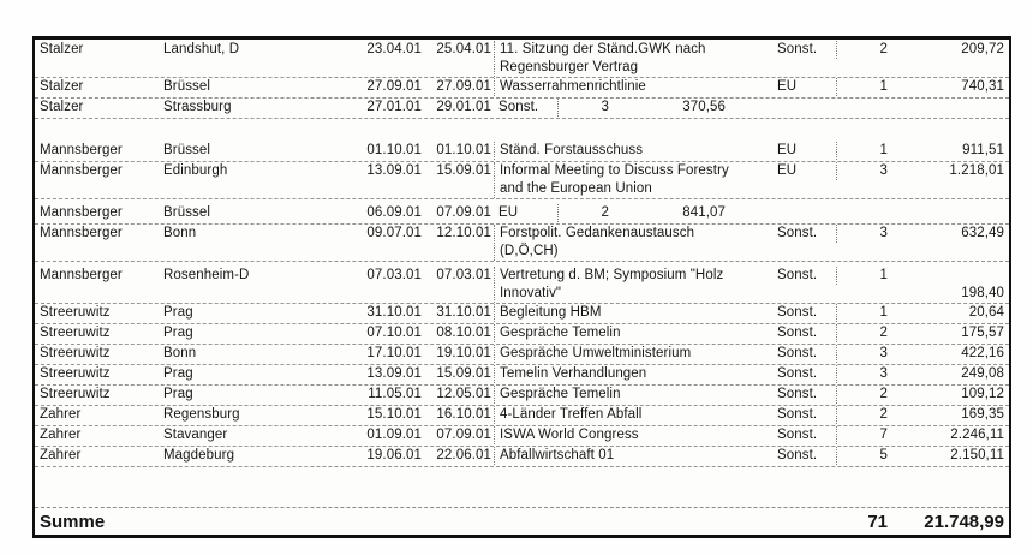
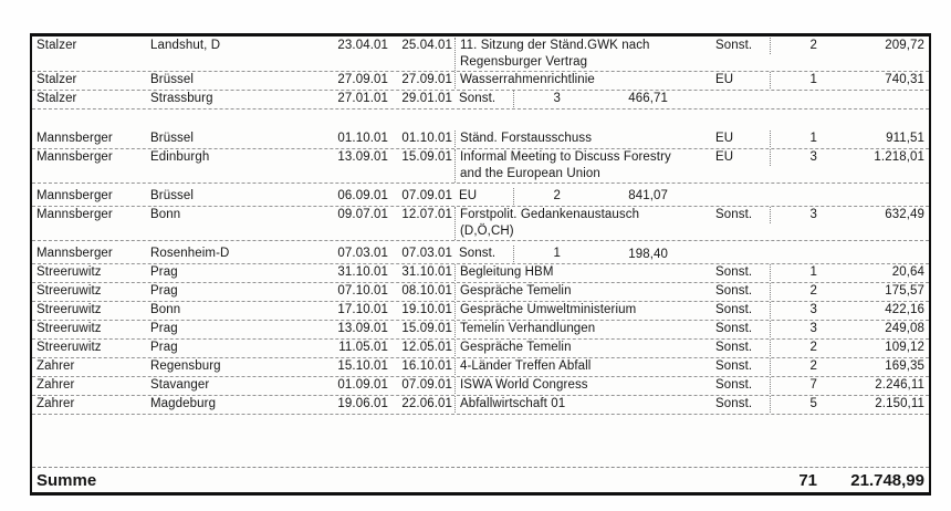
  Stalzer
  Landshut, D
  23.04.01
  25.04.01
  11. Sitzung der Ständ.GWK nach
  Regensburger Vertrag
  Sonst.
  2
  209,72
  Stalzer
  Brüssel
  27.09.01
  27.09.01
  Wasserrahmenrichtlinie
  EU
  1
  740,31
  Stalzer
  Strassburg
  27.01.01
  29.01.01
  Sonst.
  3
- 370,56
+ 466,71
  Mannsberger
  Brüssel
  01.10.01
  01.10.01
  Ständ. Forstausschuss
  EU
  1
  911,51
  Mannsberger
  Edinburgh
  13.09.01
  15.09.01
  Informal Meeting to Discuss Forestry
  and the European Union
  EU
  3
  1.218,01
  Mannsberger
  Brüssel
  06.09.01
  07.09.01
  EU
  2
  841,07
  Mannsberger
  Bonn
  09.07.01
- 12.10.01
+ 12.07.01
  Forstpolit. Gedankenaustausch
  (D,Ö,CH)
  Sonst.
  3
  632,49
  Mannsberger
  Rosenheim-D
  07.03.01
  07.03.01
- Vertretung d. BM; Symposium "Holz
- Innovativ"
  Sonst.
  1
  198,40
  Streeruwitz
  Prag
  31.10.01
  31.10.01
  Begleitung HBM
  Sonst.
  1
  20,64
  Streeruwitz
  Prag
  07.10.01
  08.10.01
  Gespräche Temelin
  Sonst.
  2
  175,57
  Streeruwitz
  Bonn
  17.10.01
  19.10.01
  Gespräche Umweltministerium
  Sonst.
  3
  422,16
  Streeruwitz
  Prag
  13.09.01
  15.09.01
  Temelin Verhandlungen
  Sonst.
  3
  249,08
  Streeruwitz
  Prag
  11.05.01
  12.05.01
  Gespräche Temelin
  Sonst.
  2
  109,12
  Zahrer
  Regensburg
  15.10.01
  16.10.01
  4-Länder Treffen Abfall
  Sonst.
  2
  169,35
  Zahrer
  Stavanger
  01.09.01
  07.09.01
  ISWA World Congress
  Sonst.
  7
  2.246,11
  Zahrer
  Magdeburg
  19.06.01
  22.06.01
  Abfallwirtschaft 01
  Sonst.
  5
  2.150,11
  Summe
  71
  21.748,99
